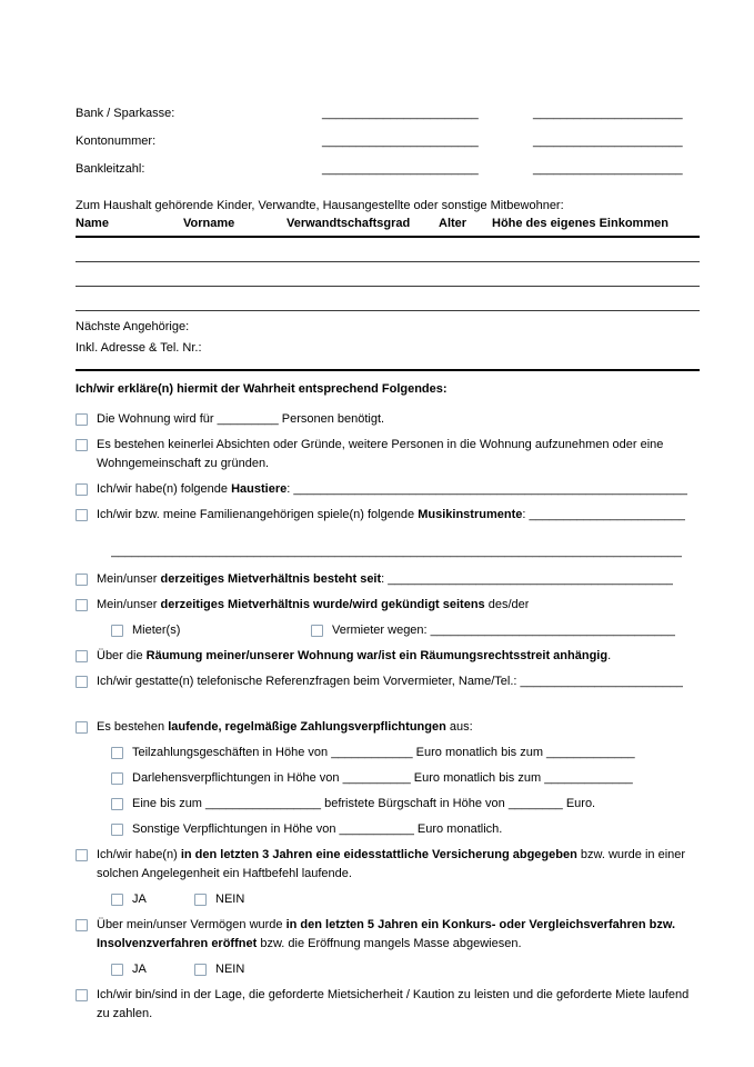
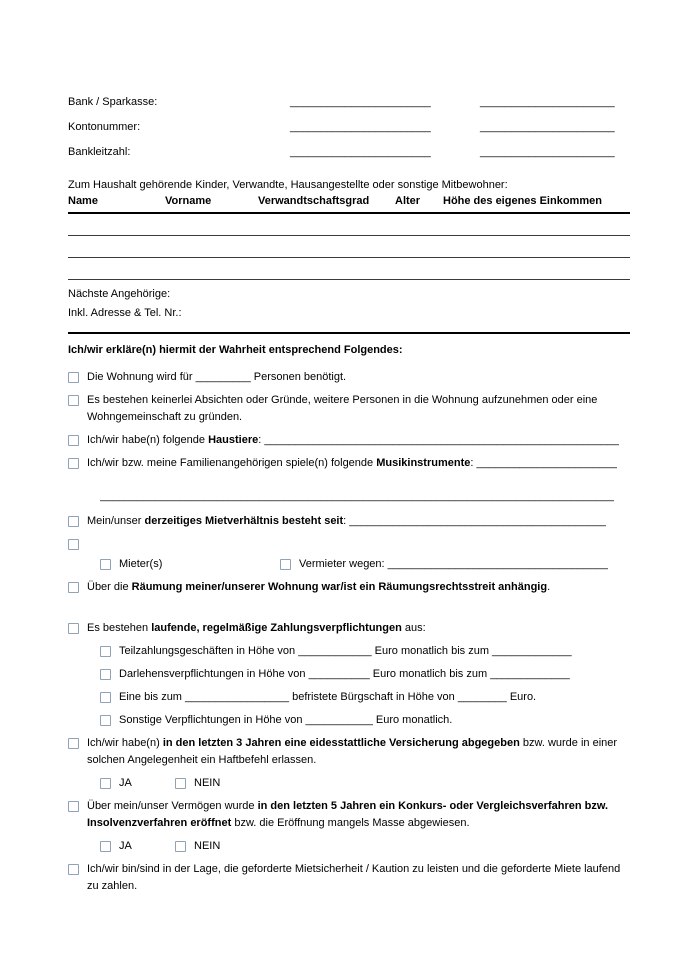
  Bank / Sparkasse:
  _______________________
  ______________________
  Kontonummer:
  _______________________
  ______________________
  Bankleitzahl:
  _______________________
  ______________________
  Zum Haushalt gehörende Kinder, Verwandte, Hausangestellte oder sonstige Mitbewohner:
  Name
  Vorname
  Verwandtschaftsgrad
  Alter
  Höhe des eigenes Einkommen
  Nächste Angehörige:
  Inkl. Adresse & Tel. Nr.:
  Ich/wir erkläre(n) hiermit der Wahrheit entsprechend Folgendes:
  Die Wohnung wird für _________ Personen benötigt.
  Es bestehen keinerlei Absichten oder Gründe, weitere Personen in die Wohnung aufzunehmen oder eine Wohngemeinschaft zu gründen.
  Ich/wir habe(n) folgende Haustiere: __________________________________________________________
  Ich/wir bzw. meine Familienangehörigen spiele(n) folgende Musikinstrumente: _______________________
  ____________________________________________________________________________________
  Mein/unser derzeitiges Mietverhältnis besteht seit: __________________________________________
- Mein/unser derzeitiges Mietverhältnis wurde/wird gekündigt seitens des/der
  Mieter(s)
  Vermieter wegen: ____________________________________
  Über die Räumung meiner/unserer Wohnung war/ist ein Räumungsrechtsstreit anhängig.
- Ich/wir gestatte(n) telefonische Referenzfragen beim Vorvermieter, Name/Tel.: ________________________
  Es bestehen laufende, regelmäßige Zahlungsverpflichtungen aus:
  Teilzahlungsgeschäften in Höhe von ____________ Euro monatlich bis zum _____________
  Darlehensverpflichtungen in Höhe von __________ Euro monatlich bis zum _____________
  Eine bis zum _________________ befristete Bürgschaft in Höhe von ________ Euro.
  Sonstige Verpflichtungen in Höhe von ___________ Euro monatlich.
- Ich/wir habe(n) in den letzten 3 Jahren eine eidesstattliche Versicherung abgegeben bzw. wurde in einer solchen Angelegenheit ein Haftbefehl laufende.
+ Ich/wir habe(n) in den letzten 3 Jahren eine eidesstattliche Versicherung abgegeben bzw. wurde in einer solchen Angelegenheit ein Haftbefehl erlassen.
  JA
  NEIN
  Über mein/unser Vermögen wurde in den letzten 5 Jahren ein Konkurs- oder Vergleichsverfahren bzw. Insolvenzverfahren eröffnet bzw. die Eröffnung mangels Masse abgewiesen.
  JA
  NEIN
  Ich/wir bin/sind in der Lage, die geforderte Mietsicherheit / Kaution zu leisten und die geforderte Miete laufend zu zahlen.
